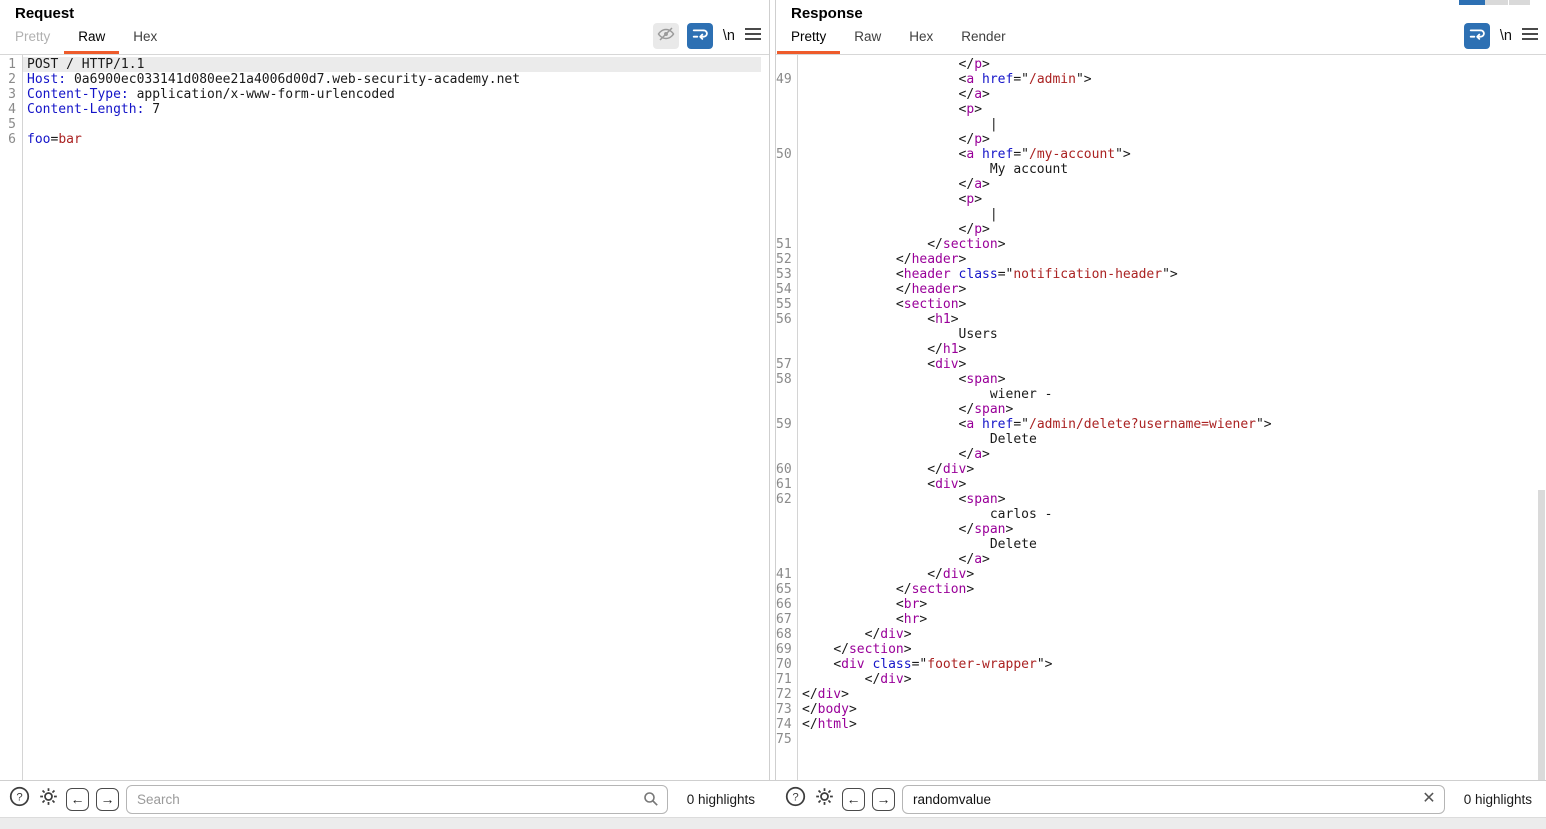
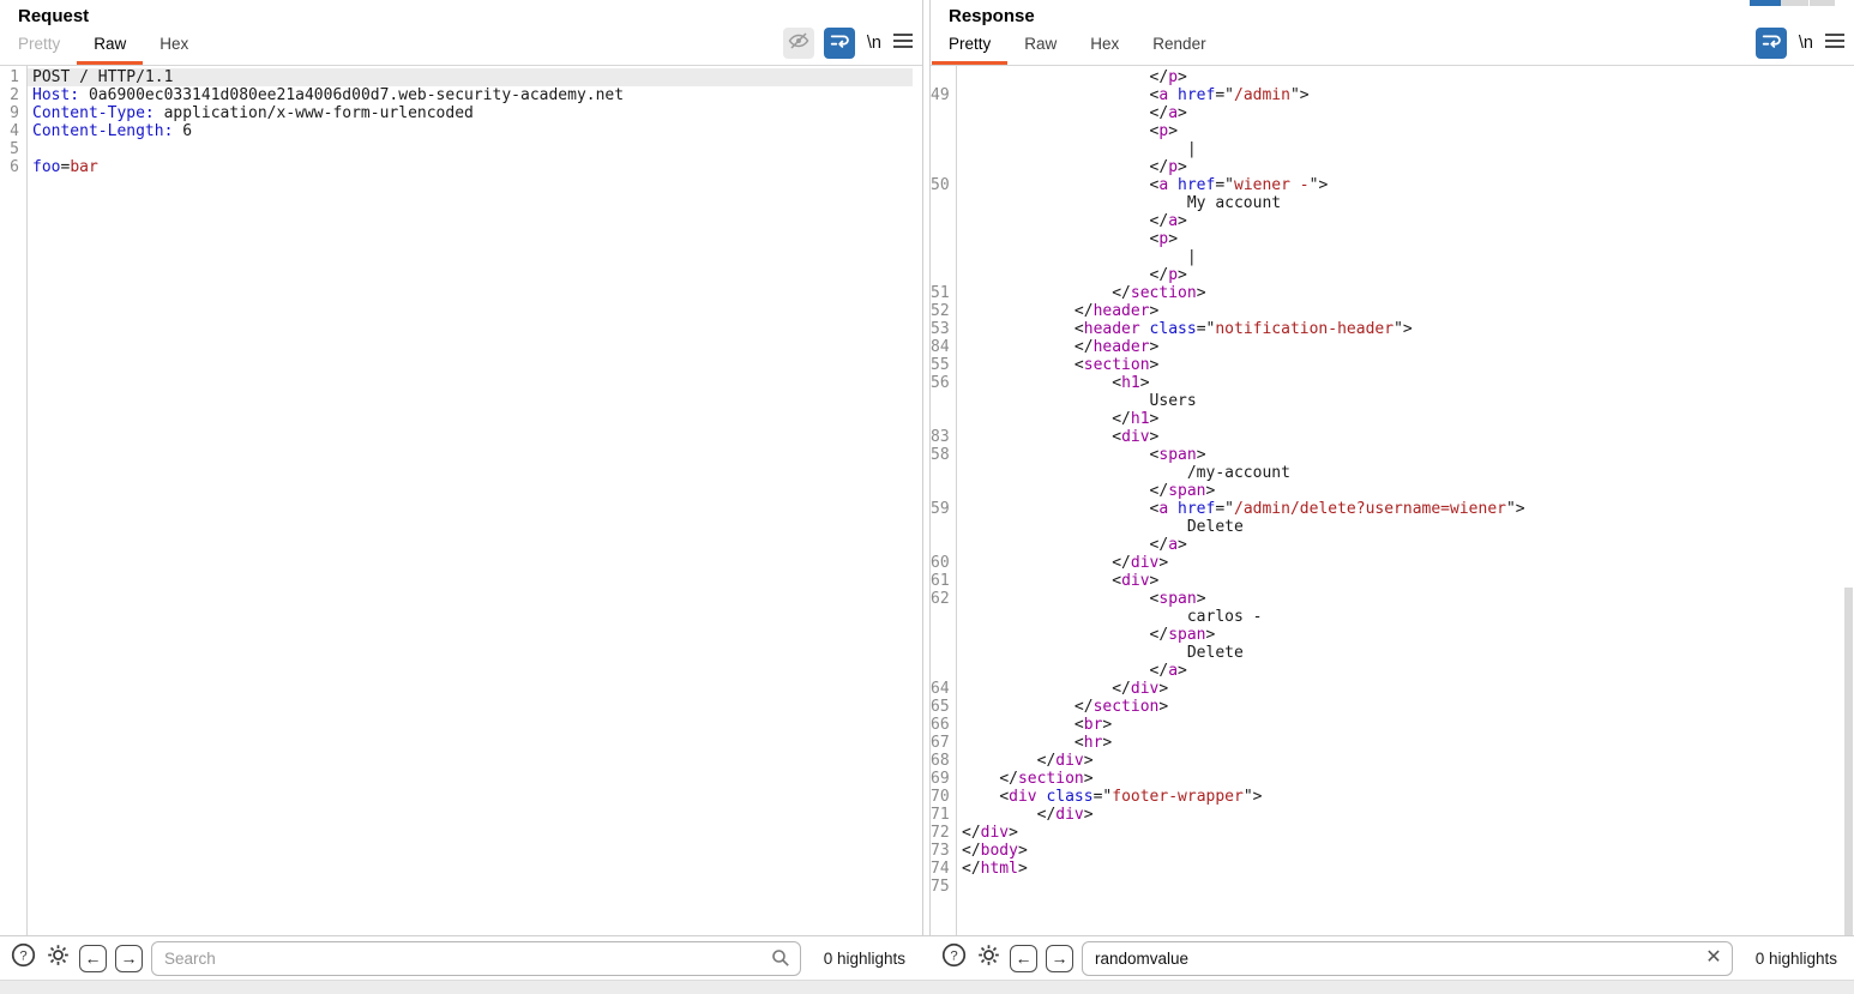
  Request
  Pretty
  Raw
  Hex
  \n
  1
  POST / HTTP/1.1
  2
  Host: 0a6900ec033141d080ee21a4006d00d7.web-security-academy.net
- 3
+ 9
  Content-Type: application/x-www-form-urlencoded
  4
- Content-Length: 7
+ Content-Length: 6
  5
  6
  foo=bar
  Response
  Pretty
  Raw
  Hex
  Render
  \n
  </p>
  49
  <a href="/admin">
  </a>
  <p>
  |
  </p>
  50
- <a href="/my-account">
+ <a href="wiener -">
  My account
  </a>
  <p>
  |
  </p>
  51
  </section>
  52
  </header>
  53
  <header class="notification-header">
- 54
+ 84
  </header>
  55
  <section>
  56
  <h1>
  Users
  </h1>
- 57
+ 83
  <div>
  58
  <span>
- wiener -
+ /my-account
  </span>
  59
  <a href="/admin/delete?username=wiener">
  Delete
  </a>
  60
  </div>
  61
  <div>
  62
  <span>
  carlos -
  </span>
  Delete
  </a>
- 41
+ 64
  </div>
  65
  </section>
  66
  <br>
  67
  <hr>
  68
  </div>
  69
  </section>
  70
  <div class="footer-wrapper">
  71
  </div>
  72
  </div>
  73
  </body>
  74
  </html>
  75
  ?
  ←
  →
  Search
  0 highlights
  ?
  ←
  →
  randomvalue
  ✕
  0 highlights
